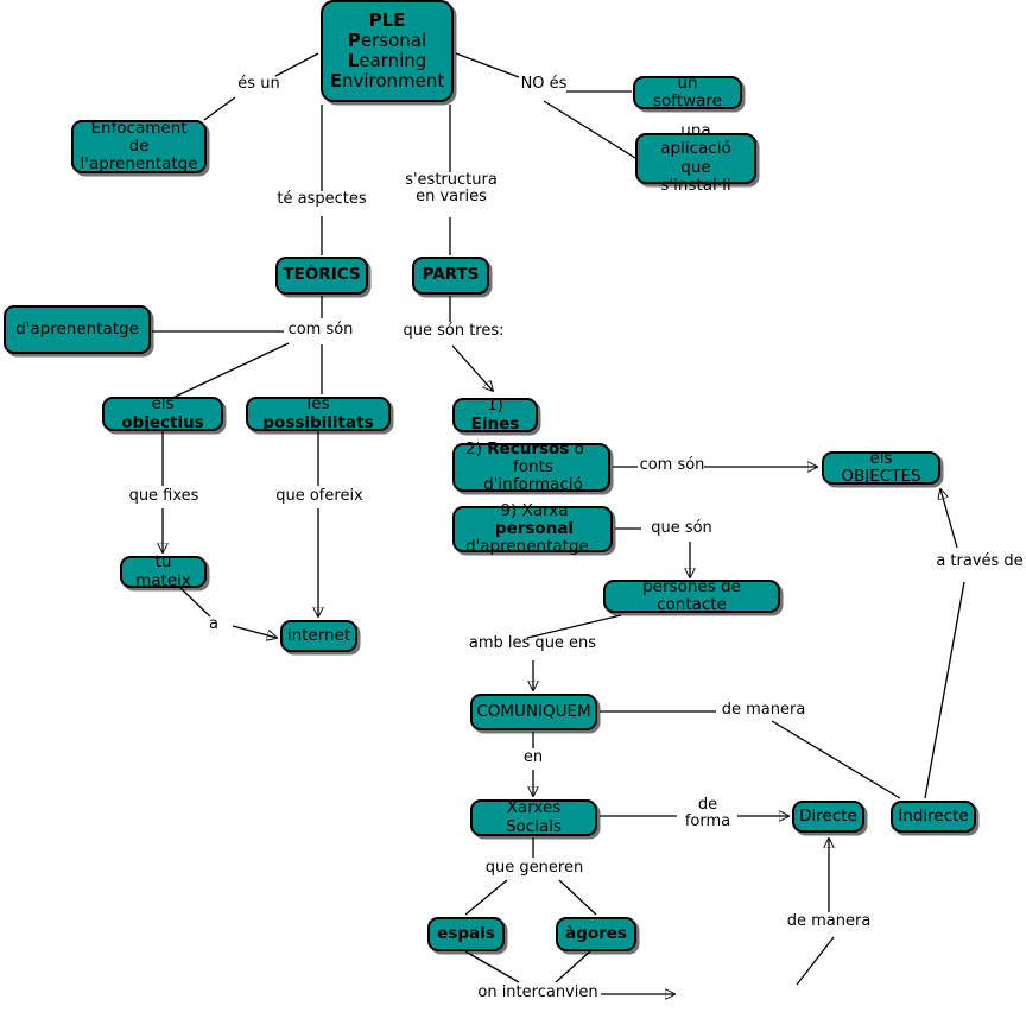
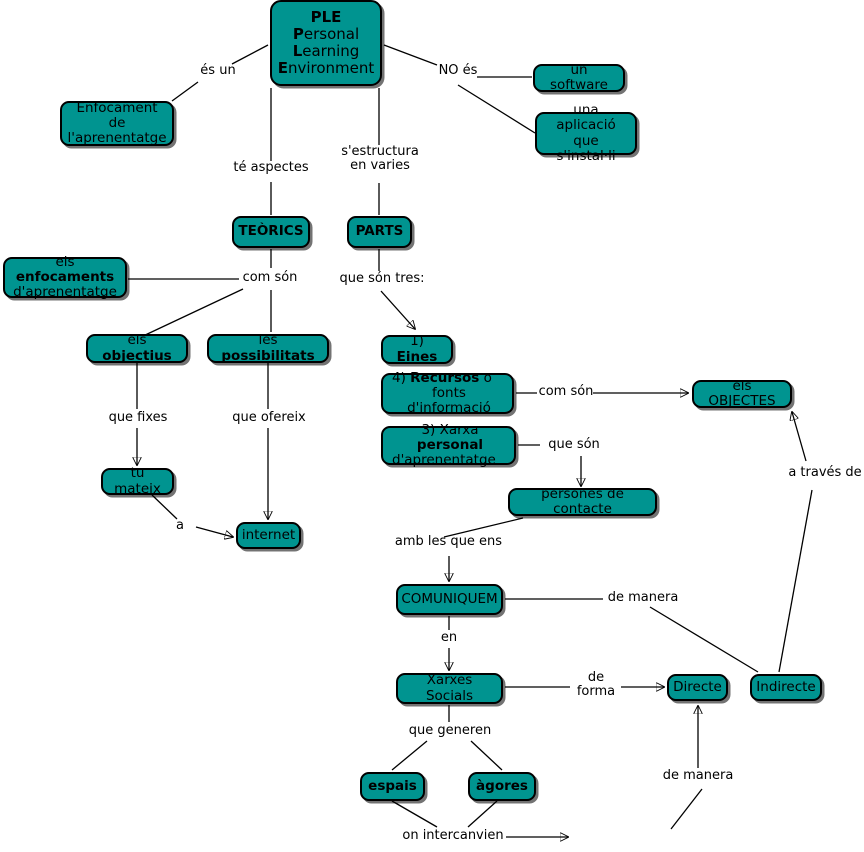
  PLE
  Personal
  Learning
  Environment
  Enfocament de
  l'aprenentatge
  un software
  una aplicació
  que s'instal·li
  TEÒRICS
  PARTS
+ els enfocaments
  d'aprenentatge
  els objectius
  les possibilitats
  tu mateix
  internet
  1) Eines
- 2) Recursos o
+ 4) Recursos o
  fonts d'informació
- 9) Xarxa personal
+ 3) Xarxa personal
  d'aprenentatge
  els OBJECTES
  persones de contacte
  COMUNIQUEM
  Xarxes Socials
  Directe
  Indirecte
  espais
  àgores
  és un
  NO és
  té aspectes
  s'estructura
  en varies
  com són
  que són tres:
  que fixes
  que ofereix
  a
  com són
  que són
  a través de
  amb les que ens
  de manera
  en
  de
  forma
  que generen
  de manera
  on intercanvien
